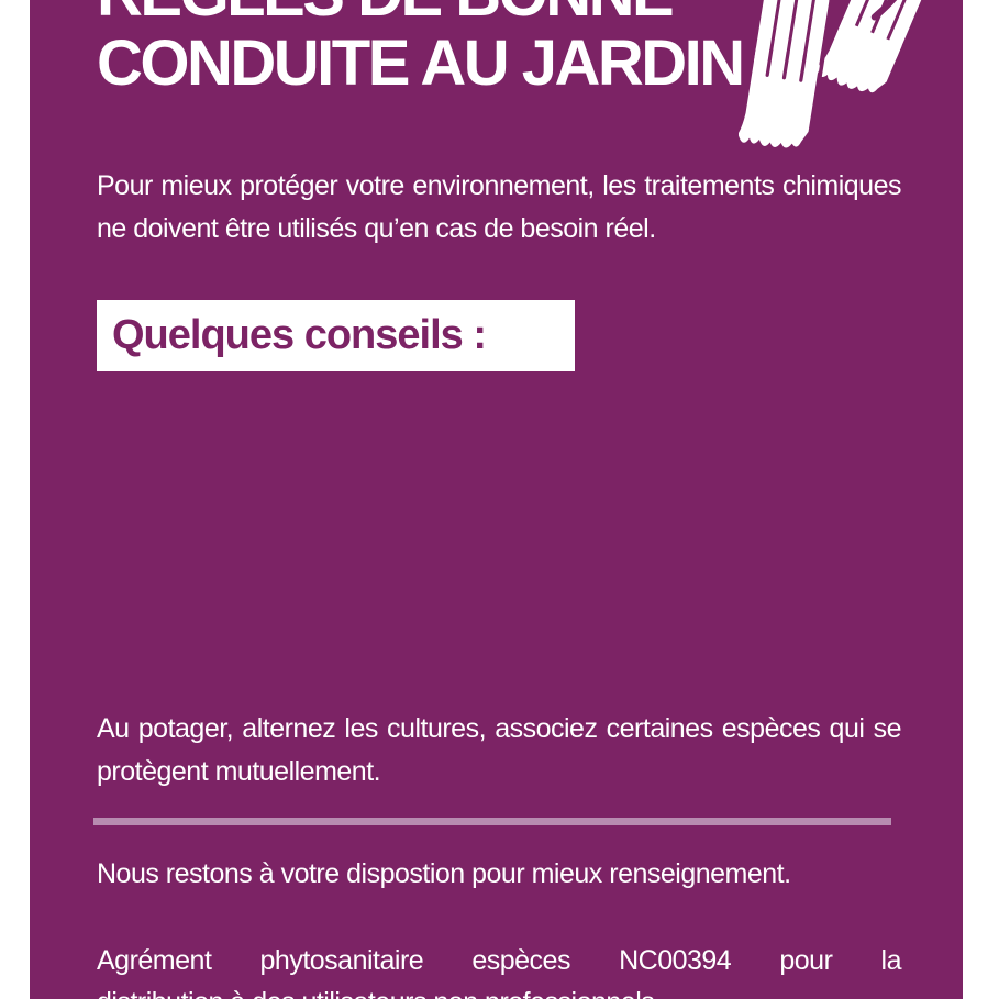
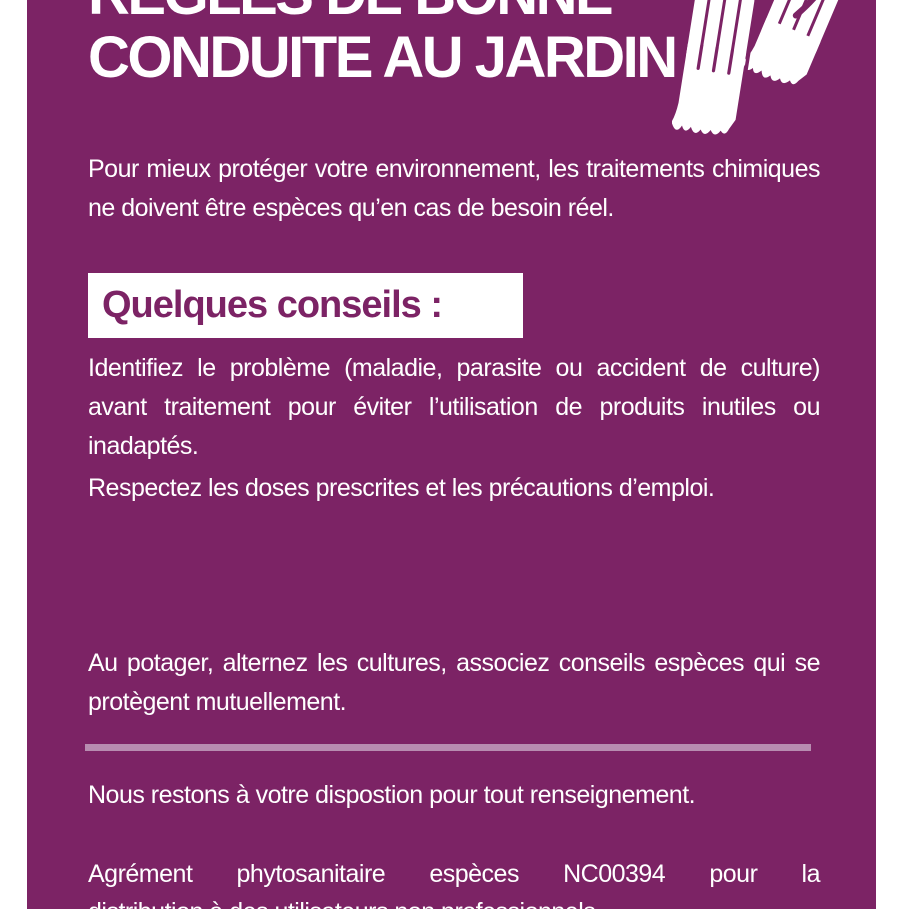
  CONDUITE AU JARDIN
- Pour mieux protéger votre environnement, les traitements chimiques ne doivent être utilisés qu’en cas de besoin réel.
+ Pour mieux protéger votre environnement, les traitements chimiques ne doivent être espèces qu’en cas de besoin réel.
  Quelques conseils :
+ Identifiez le problème (maladie, parasite ou accident de culture) avant traitement pour éviter l’utilisation de produits inutiles ou inadaptés.
+ Respectez les doses prescrites et les précautions d’emploi.
- Au potager, alternez les cultures, associez certaines espèces qui se protègent mutuellement.
+ Au potager, alternez les cultures, associez conseils espèces qui se protègent mutuellement.
- Nous restons à votre dispostion pour mieux renseignement.
+ Nous restons à votre dispostion pour tout renseignement.
  Agrément phytosanitaire espèces NC00394 pour la
